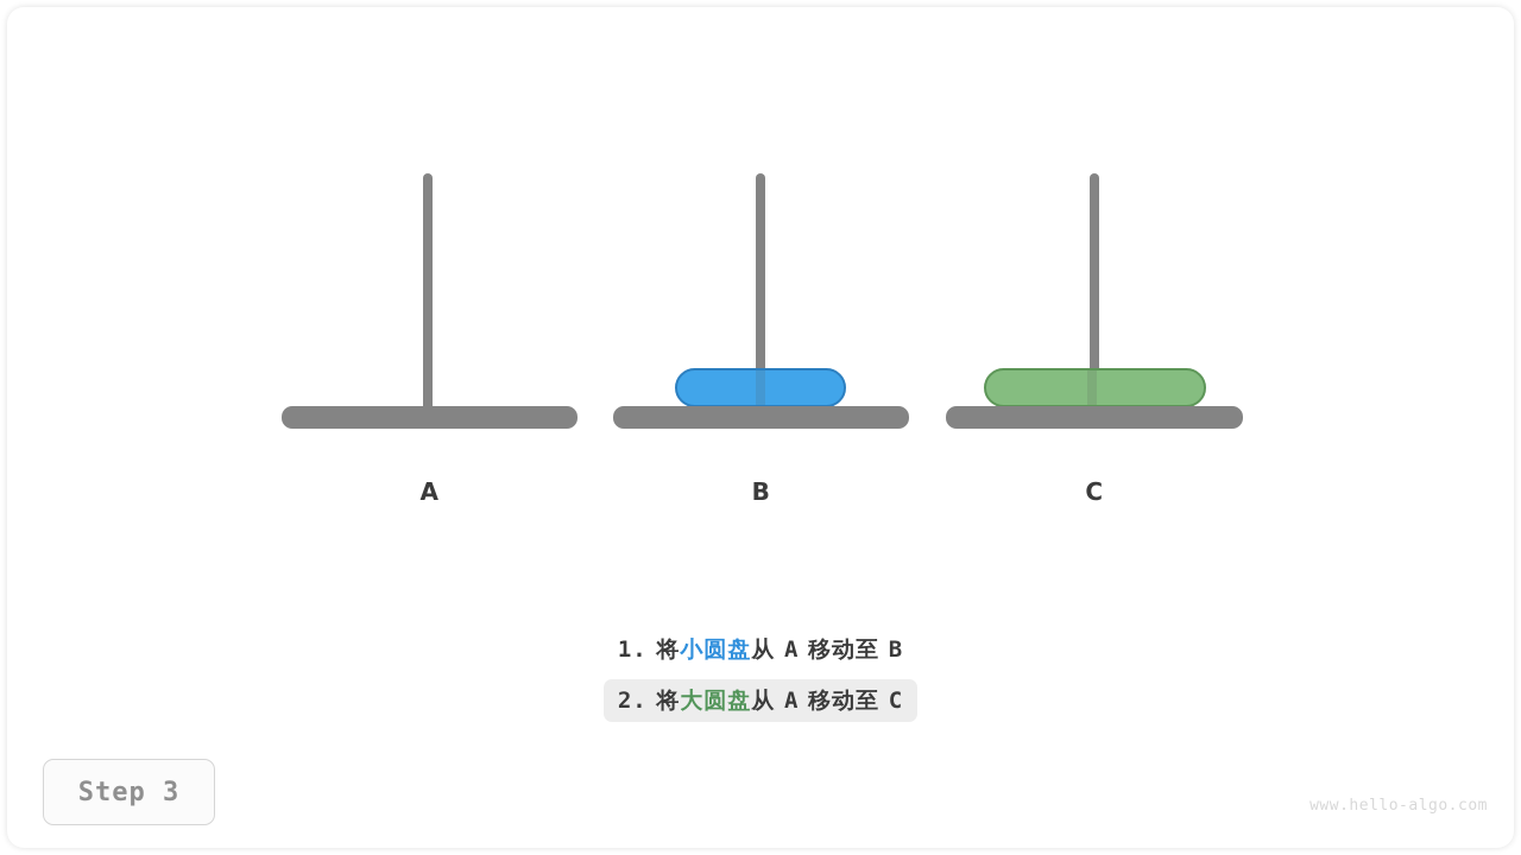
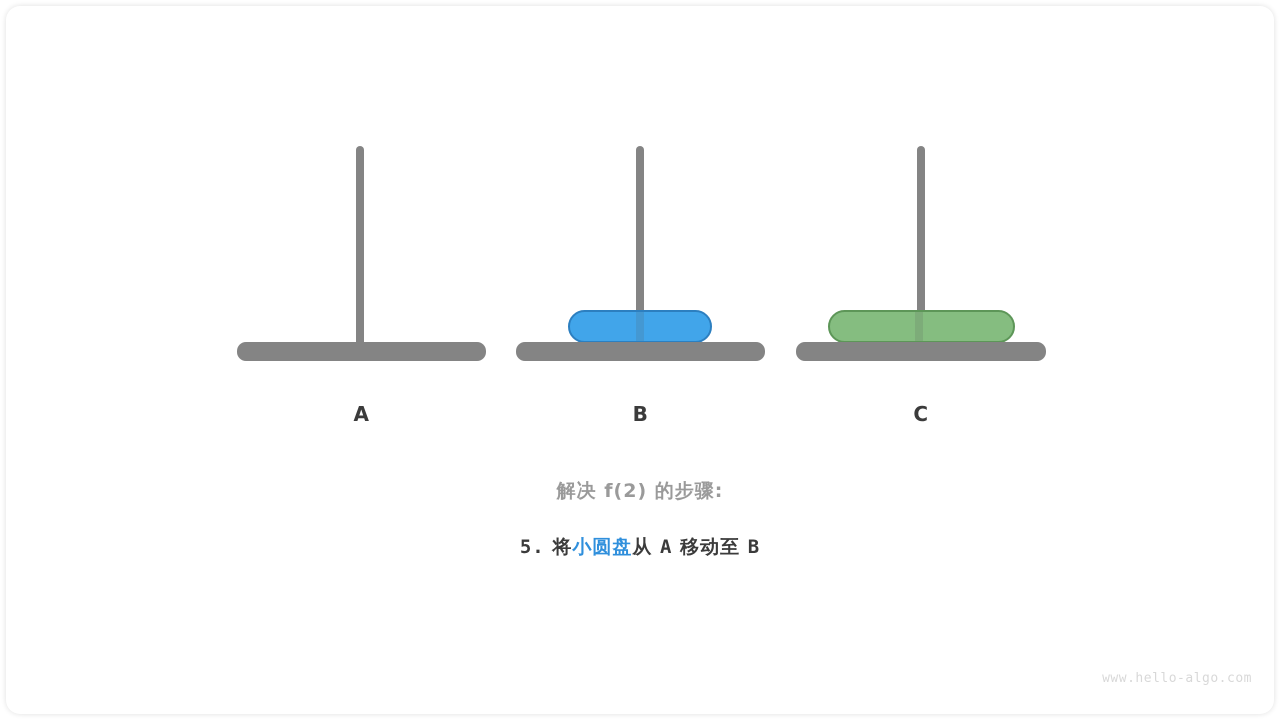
  A
  B
  C
+ 解决 f(2) 的步骤:
- 1. 将小圆盘从 A 移动至 B
+ 5. 将小圆盘从 A 移动至 B
- 2. 将大圆盘从 A 移动至 C
- Step 3
  www.hello-algo.com
